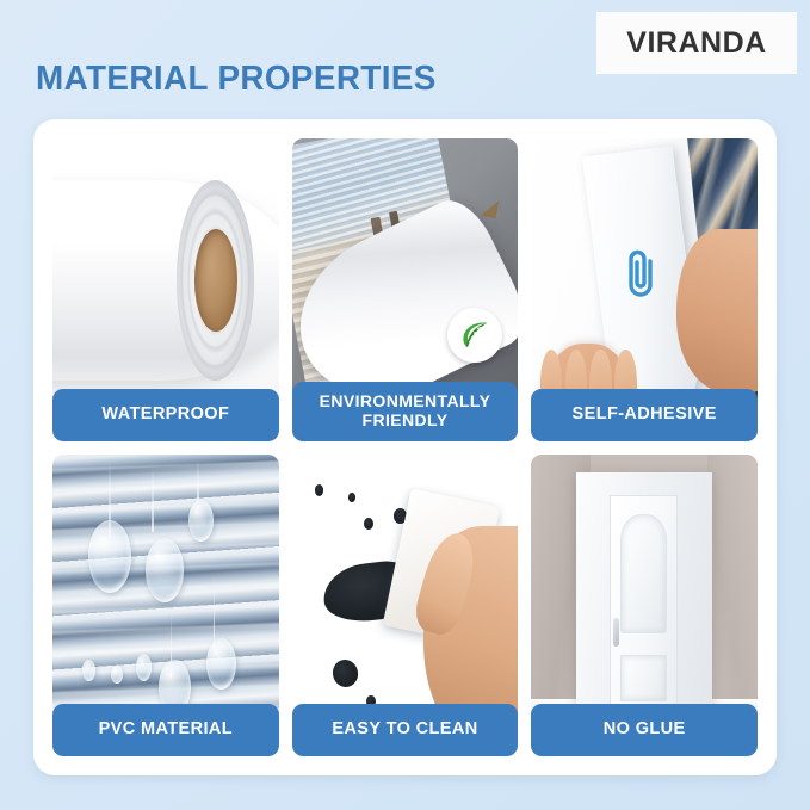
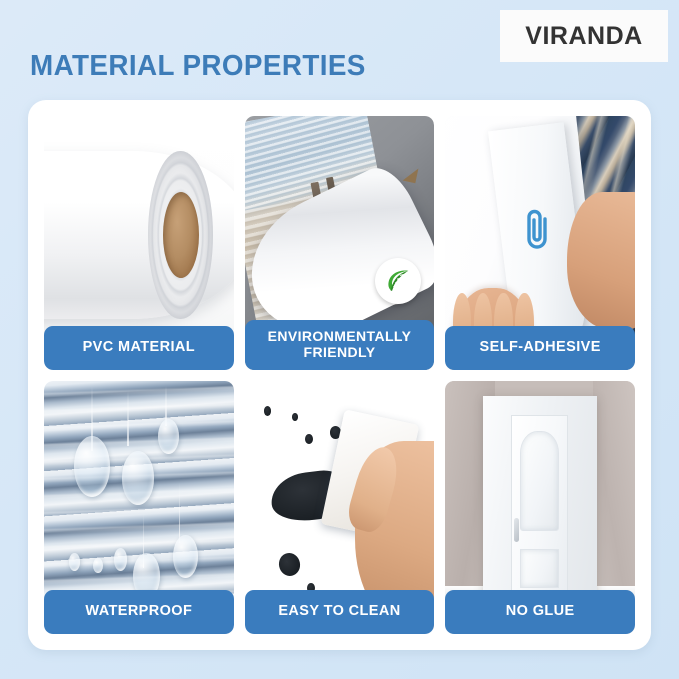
  VIRANDA
  MATERIAL PROPERTIES
- WATERPROOF
+ PVC MATERIAL
  ENVIRONMENTALLY FRIENDLY
  SELF-ADHESIVE
- PVC MATERIAL
+ WATERPROOF
  EASY TO CLEAN
  NO GLUE
